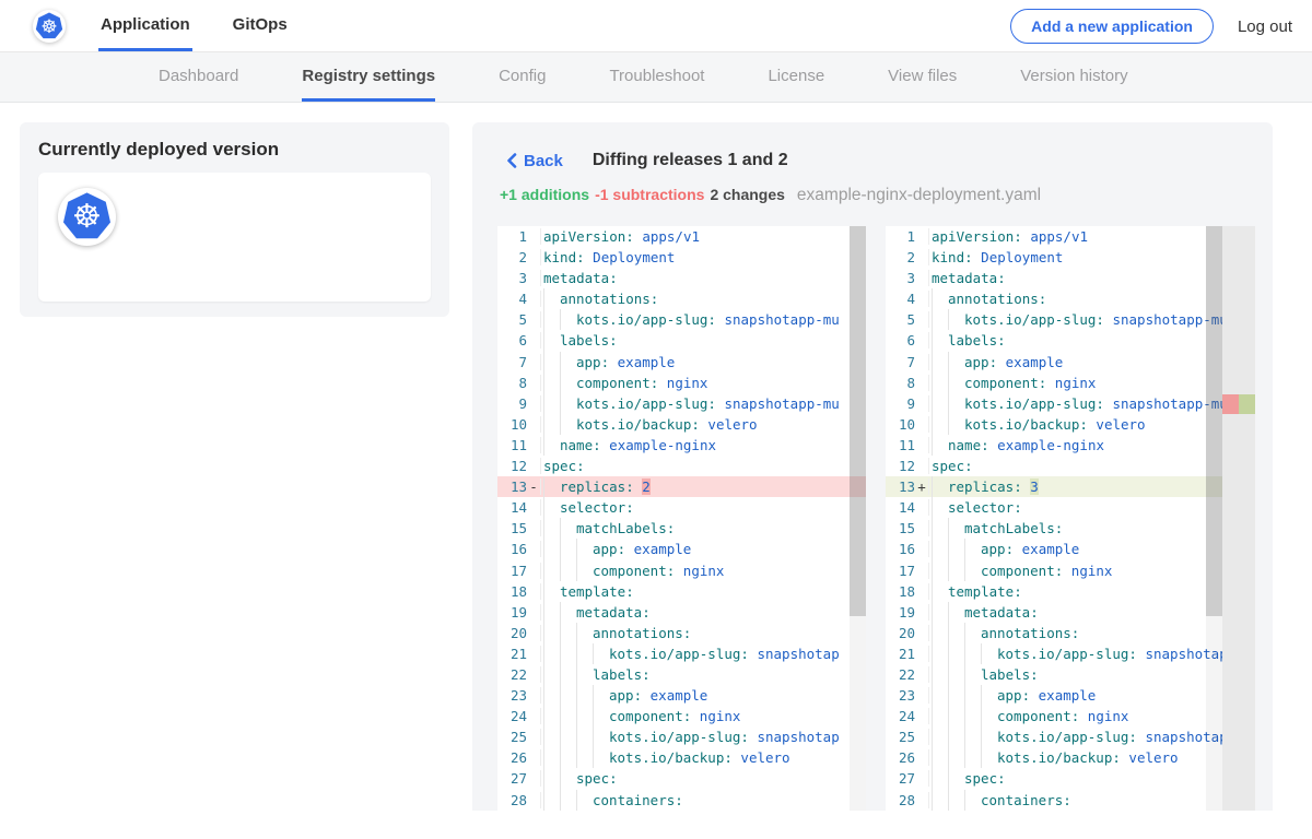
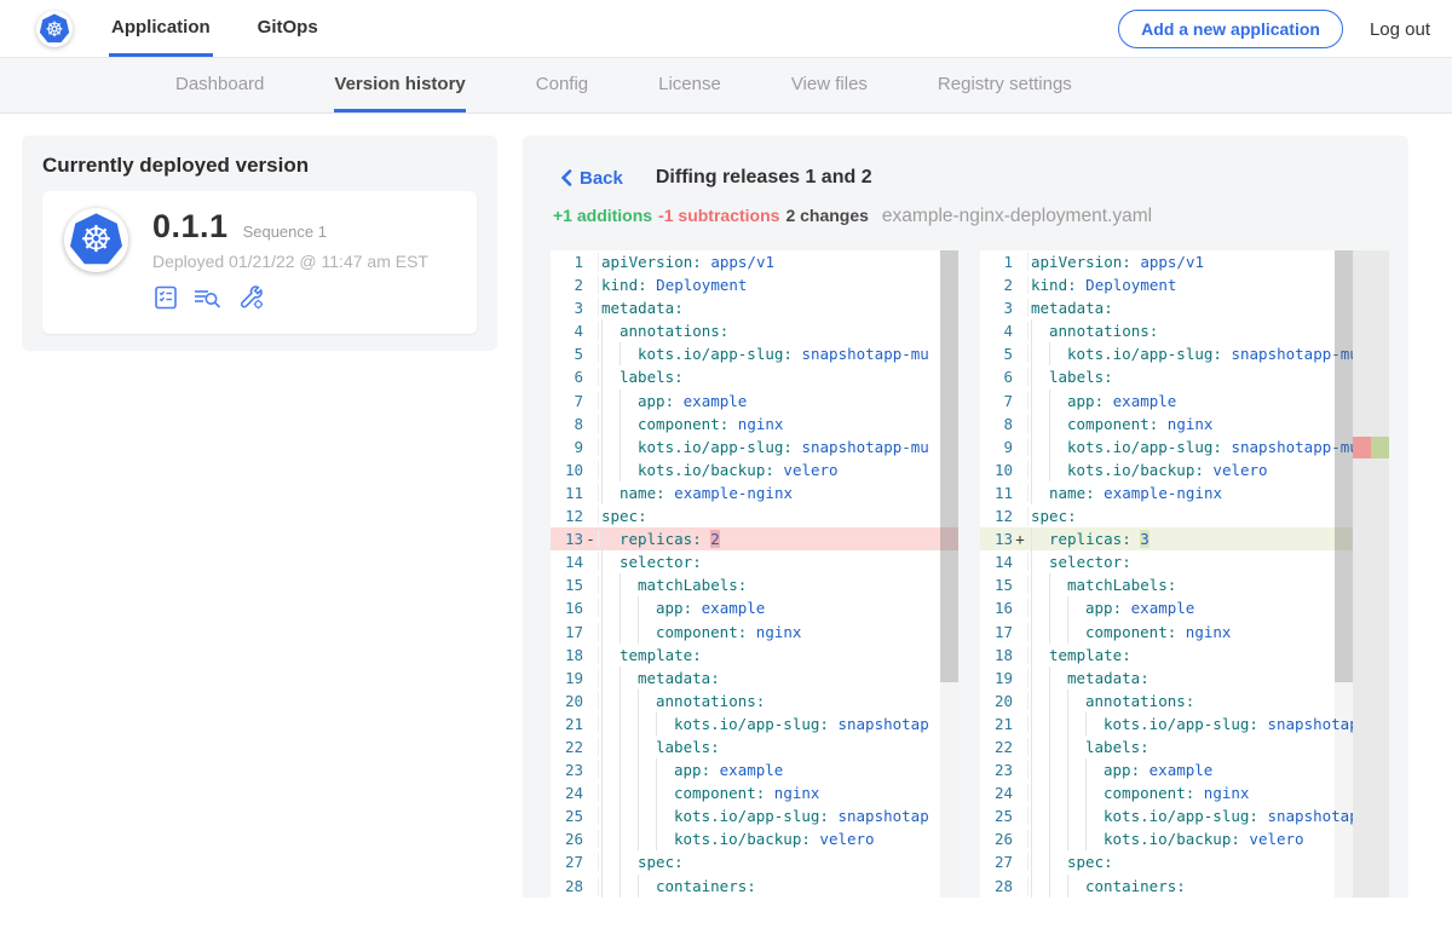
  ☸
  Application
  GitOps
  Add a new application
  Log out
  Dashboard
- Registry settings
+ Version history
  Config
- Troubleshoot
  License
  View files
- Version history
+ Registry settings
  Currently deployed version
  ☸
+ 0.1.1
+ Sequence 1
+ Deployed 01/21/22 @ 11:47 am EST
  Back
  Diffing releases 1 and 2
  +1 additions
  -1 subtractions
  2 changes
  example-nginx-deployment.yaml
  1 apiVersion: apps/v1
  2 kind: Deployment
  3 metadata:
  4 annotations:
  5 kots.io/app-slug: snapshotapp-mu
  6 labels:
  7 app: example
  8 component: nginx
  9 kots.io/app-slug: snapshotapp-mu
  10 kots.io/backup: velero
  11 name: example-nginx
  12 spec:
  13 - replicas: 2
  14 selector:
  15 matchLabels:
  16 app: example
  17 component: nginx
  18 template:
  19 metadata:
  20 annotations:
  21 kots.io/app-slug: snapshotap
  22 labels:
  23 app: example
  24 component: nginx
  25 kots.io/app-slug: snapshotap
  26 kots.io/backup: velero
  27 spec:
  28 containers:
  1 apiVersion: apps/v1
  2 kind: Deployment
  3 metadata:
  4 annotations:
  5 kots.io/app-slug: snapshotapp-m
  6 labels:
  7 app: example
  8 component: nginx
  9 kots.io/app-slug: snapshotapp-m
  10 kots.io/backup: velero
  11 name: example-nginx
  12 spec:
  13 + replicas: 3
  14 selector:
  15 matchLabels:
  16 app: example
  17 component: nginx
  18 template:
  19 metadata:
  20 annotations:
  21 kots.io/app-slug: snapshota
  22 labels:
  23 app: example
  24 component: nginx
  25 kots.io/app-slug: snapshota
  26 kots.io/backup: velero
  27 spec:
  28 containers:
